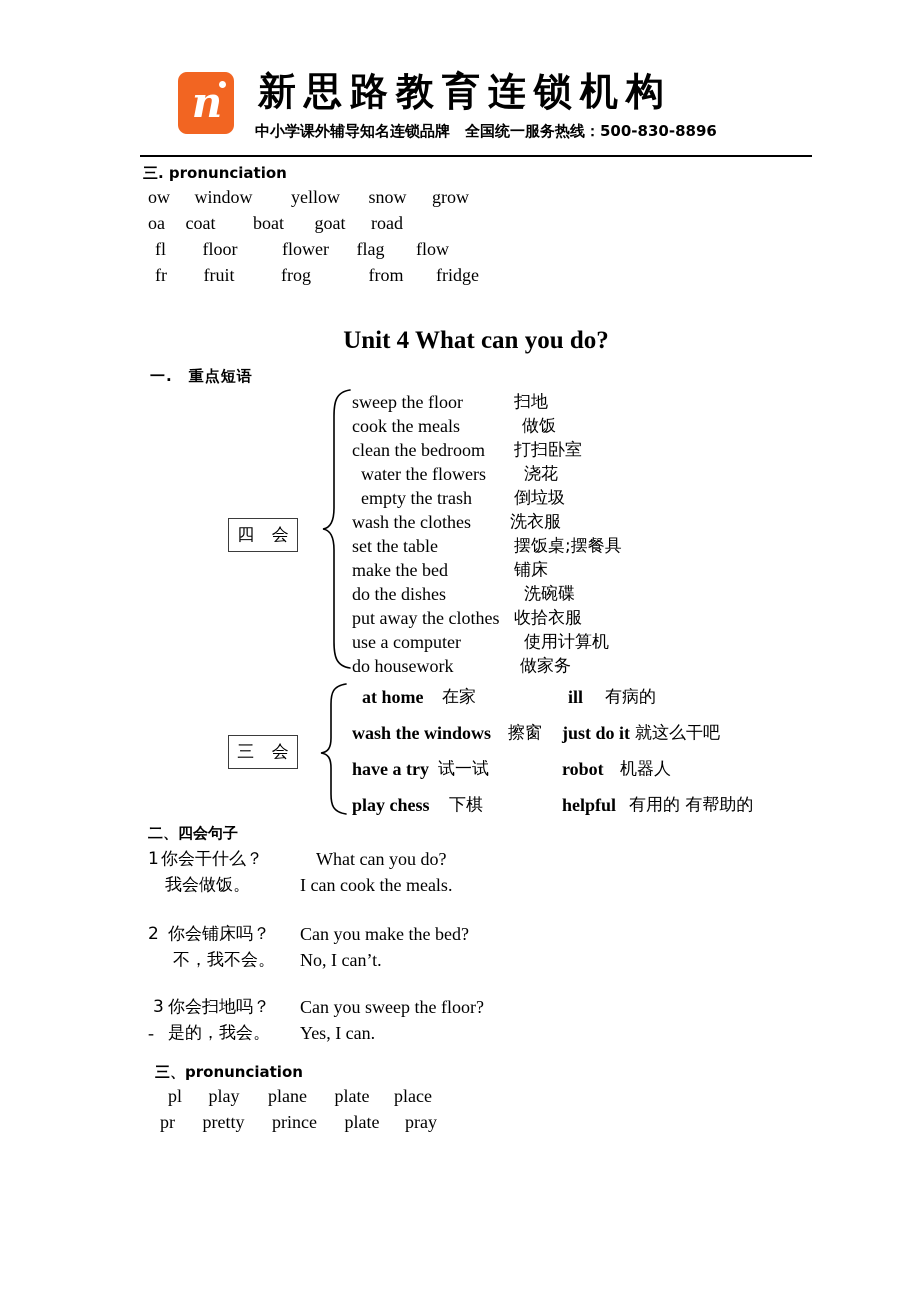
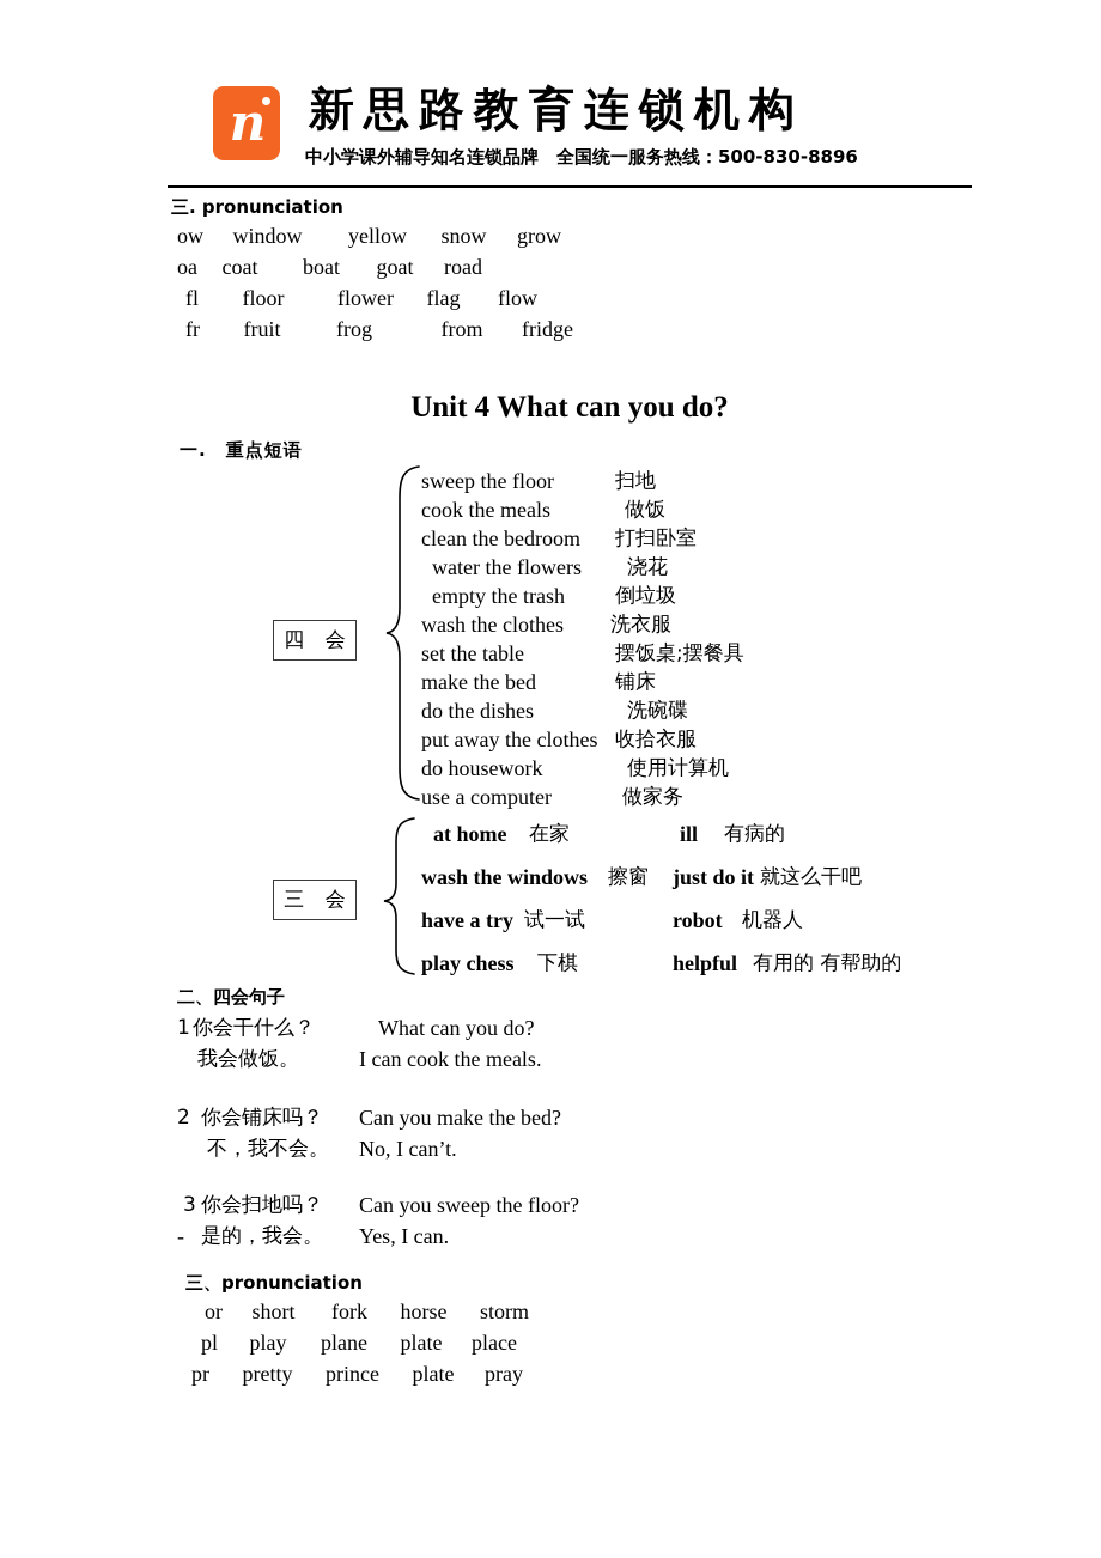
  n
  新思路教育连锁机构
  中小学课外辅导知名连锁品牌 全国统一服务热线：500-830-8896
  三. pronunciation
  ow window yellow snow grow
  oa coat boat goat road
  fl floor flower flag flow
  fr fruit frog from fridge
  Unit 4 What can you do?
  一. 重点短语
  四 会
  sweep the floor
  扫地
  cook the meals
  做饭
  clean the bedroom
  打扫卧室
  water the flowers
  浇花
  empty the trash
  倒垃圾
  wash the clothes
  洗衣服
  set the table
  摆饭桌;摆餐具
  make the bed
  铺床
  do the dishes
  洗碗碟
  put away the clothes
  收拾衣服
- use a computer
+ do housework
  使用计算机
- do housework
+ use a computer
  做家务
  三 会
  at home
  在家
  ill
  有病的
  wash the windows
  擦窗
  just do it
  就这么干吧
  have a try
  试一试
  robot
  机器人
  play chess
  下棋
  helpful
  有用的 有帮助的
  二、四会句子
  1
  你会干什么？
  What can you do?
  我会做饭。
  I can cook the meals.
  2
  你会铺床吗？
  Can you make the bed?
  不，我不会。
  No, I can’t.
  3
  你会扫地吗？
  Can you sweep the floor?
  -
  是的，我会。
  Yes, I can.
  三、pronunciation
+ or short fork horse storm
  pl play plane plate place
  pr pretty prince plate pray
